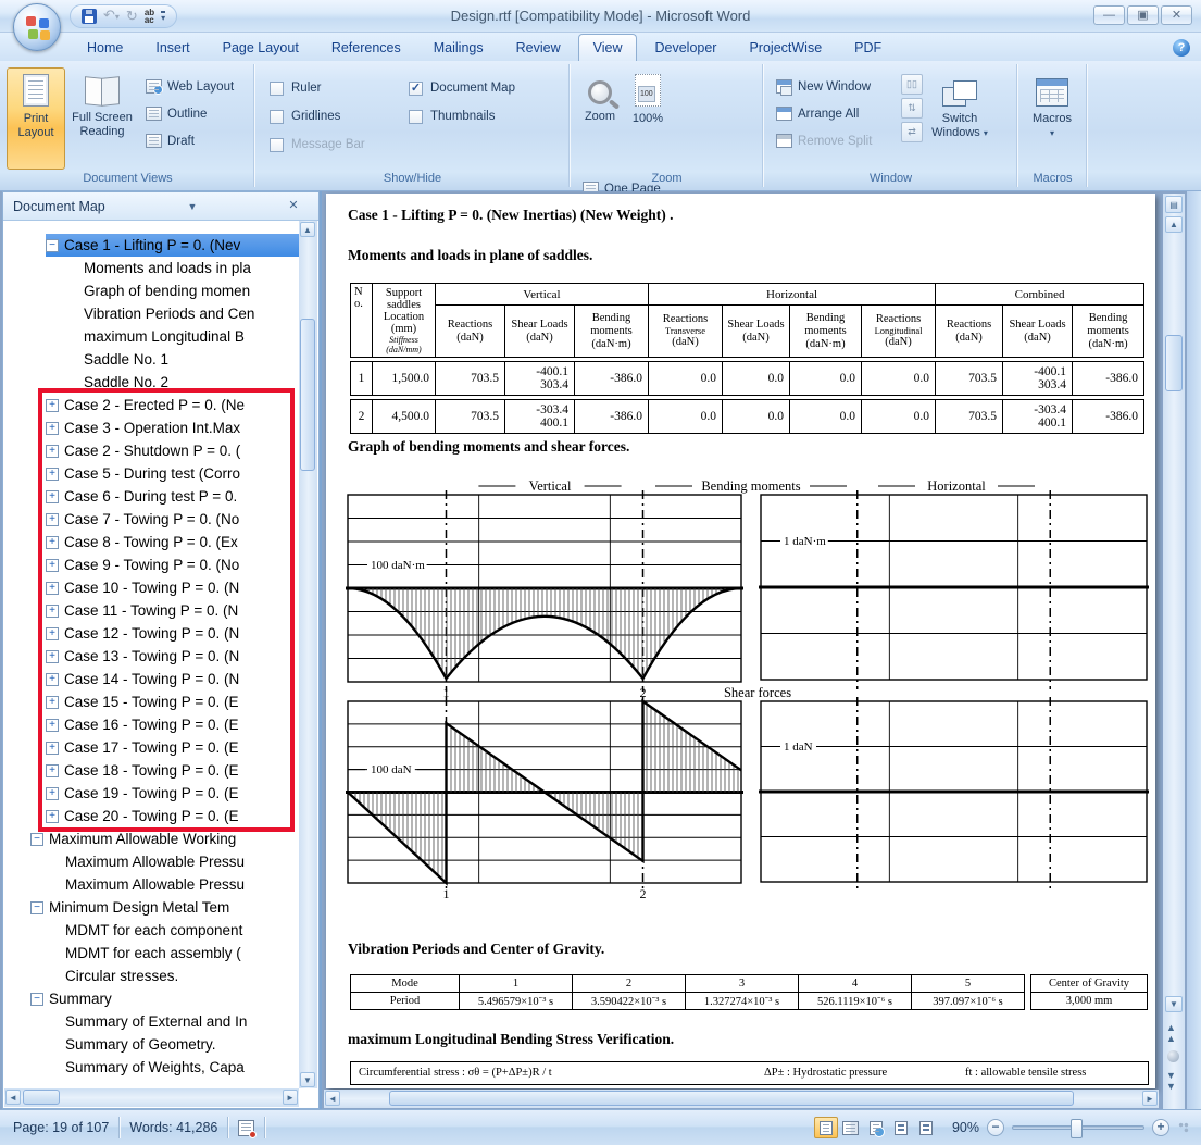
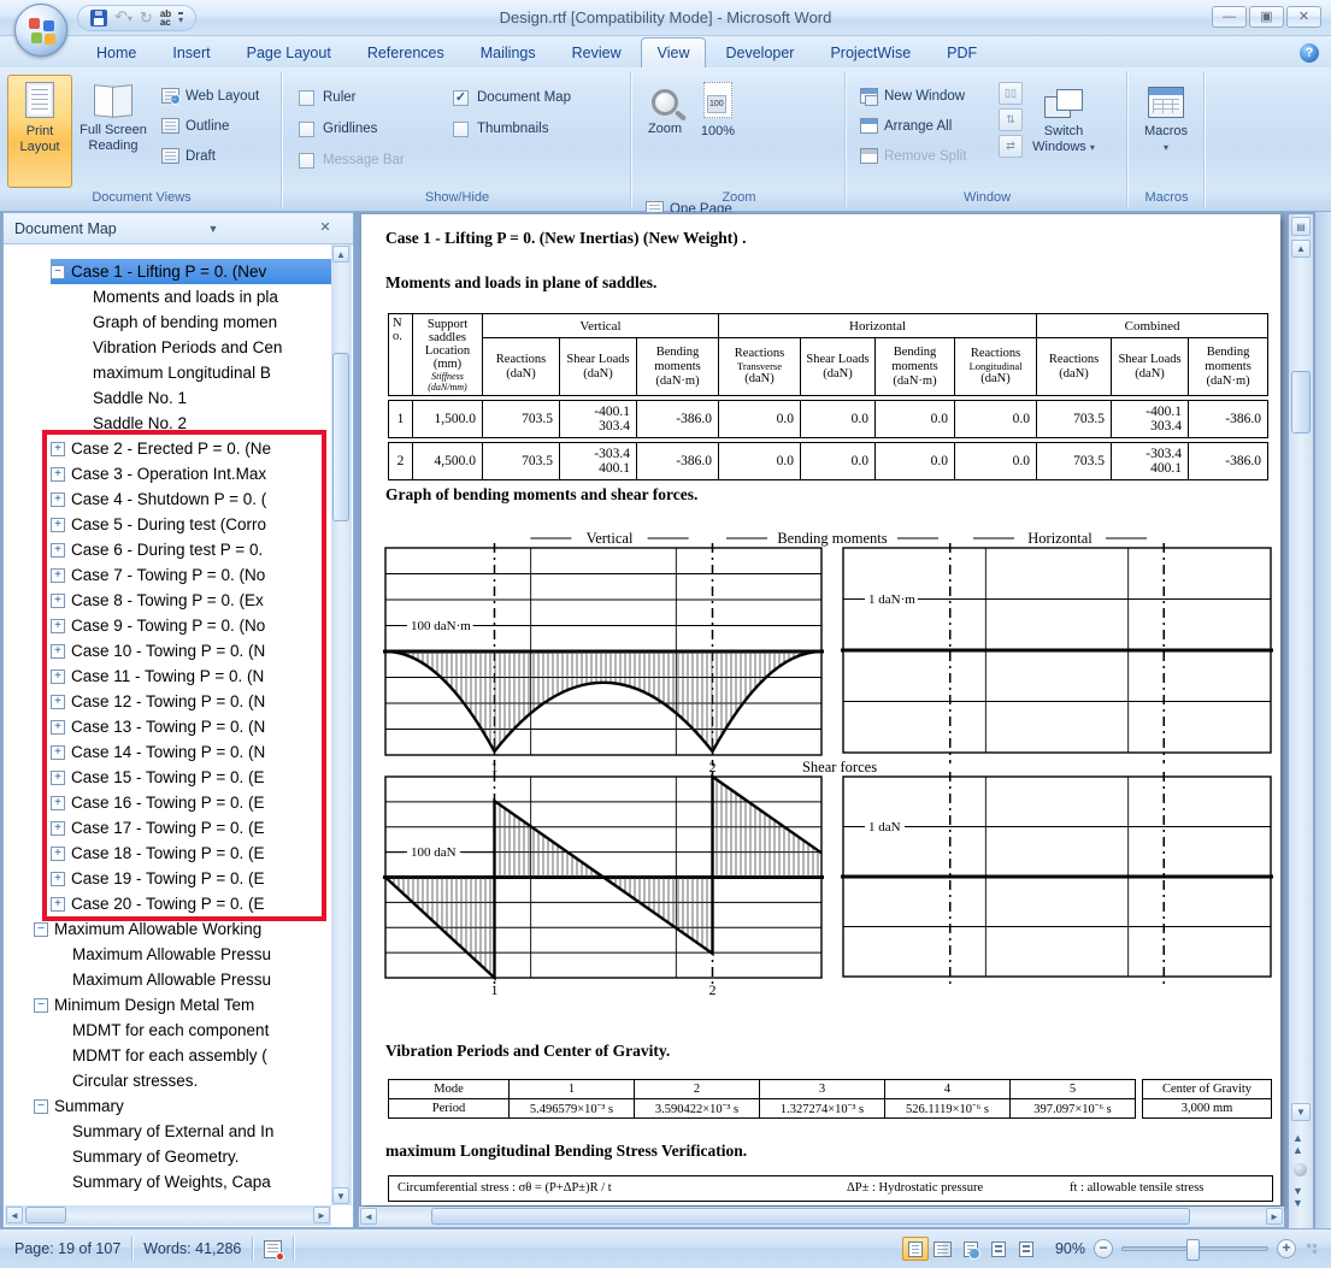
  ↶▾
  ↻
  ab
  ac
  ▾
  Design.rtf [Compatibility Mode] - Microsoft Word
  —
  ▣
  ✕
  Home
  Insert
  Page Layout
  References
  Mailings
  Review
  View
  Developer
  ProjectWise
  PDF
  ?
  Print Layout
  Full Screen Reading
  Web Layout
  Outline
  Draft
  Document Views
  Ruler
  Gridlines
  Message Bar
  ✓
  Document Map
  Thumbnails
  Show/Hide
  Zoom
  100%
  One Page
  Zoom
  New Window
  Arrange All
  Remove Split
  ▯▯
  ⇅
  ⇄
  Switch Windows ▾
  Window
  Macros
  ▾
  Macros
  Document Map
  ▼
  ✕
  −
  Case 1 - Lifting P = 0. (Nev
  Moments and loads in pla
  Graph of bending momen
  Vibration Periods and Cen
  maximum Longitudinal B
  Saddle No. 1
  Saddle No. 2
  +
  Case 2 - Erected P = 0. (Ne
  +
  Case 3 - Operation Int.Max
  +
- Case 2 - Shutdown P = 0. (
+ Case 4 - Shutdown P = 0. (
  +
  Case 5 - During test (Corro
  +
  Case 6 - During test P = 0.
  +
  Case 7 - Towing P = 0. (No
  +
  Case 8 - Towing P = 0. (Ex
  +
  Case 9 - Towing P = 0. (No
  +
  Case 10 - Towing P = 0. (N
  +
  Case 11 - Towing P = 0. (N
  +
  Case 12 - Towing P = 0. (N
  +
  Case 13 - Towing P = 0. (N
  +
  Case 14 - Towing P = 0. (N
  +
  Case 15 - Towing P = 0. (E
  +
  Case 16 - Towing P = 0. (E
  +
  Case 17 - Towing P = 0. (E
  +
  Case 18 - Towing P = 0. (E
  +
  Case 19 - Towing P = 0. (E
  +
  Case 20 - Towing P = 0. (E
  −
  Maximum Allowable Working
  Maximum Allowable Pressu
  Maximum Allowable Pressu
  −
  Minimum Design Metal Tem
  MDMT for each component
  MDMT for each assembly (
  Circular stresses.
  −
  Summary
  Summary of External and In
  Summary of Geometry.
  Summary of Weights, Capa
  ▲
  ▼
  ◄
  ►
  Case 1 - Lifting P = 0. (New Inertias) (New Weight) .
  Moments and loads in plane of saddles.
  N o.	Support saddles Location (mm)Stiffness (daN/mm)	Vertical	Horizontal	Combined
  Reactions(daN)	Shear Loads(daN)	Bending moments(daN·m)	ReactionsTransverse(daN)	Shear Loads(daN)	Bending moments(daN·m)	ReactionsLongitudinal(daN)	Reactions(daN)	Shear Loads(daN)	Bending moments(daN·m)
  1	1,500.0	703.5	-400.1303.4	-386.0	0.0	0.0	0.0	0.0	703.5	-400.1303.4	-386.0
  2	4,500.0	703.5	-303.4400.1	-386.0	0.0	0.0	0.0	0.0	703.5	-303.4400.1	-386.0
  Graph of bending moments and shear forces.
  100 daN·m
  100 daN
  1 daN·m
  1 daN
  Vertical
  Bending moments
  Horizontal
  1
  1
  2
  2
  Shear forces
  Vibration Periods and Center of Gravity.
  Mode	1	2	3	4	5
  Period	5.496579×10⁻³ s	3.590422×10⁻³ s	1.327274×10⁻³ s	526.1119×10⁻⁶ s	397.097×10⁻⁶ s
  Center of Gravity
  3,000 mm
  maximum Longitudinal Bending Stress Verification.
  Circumferential stress : σθ = (P+ΔP±)R / t
  ΔP± : Hydrostatic pressure
  ft : allowable tensile stress
  ▤
  ▲
  ▼
  ▲
  ▲
  ▼
  ▼
  ◄
  ►
  Page: 19 of 107
  Words: 41,286
  90%
  −
  +
